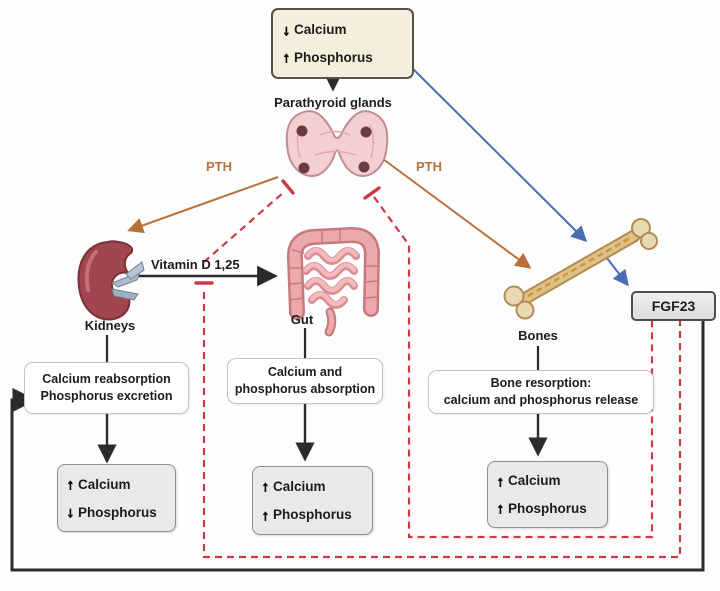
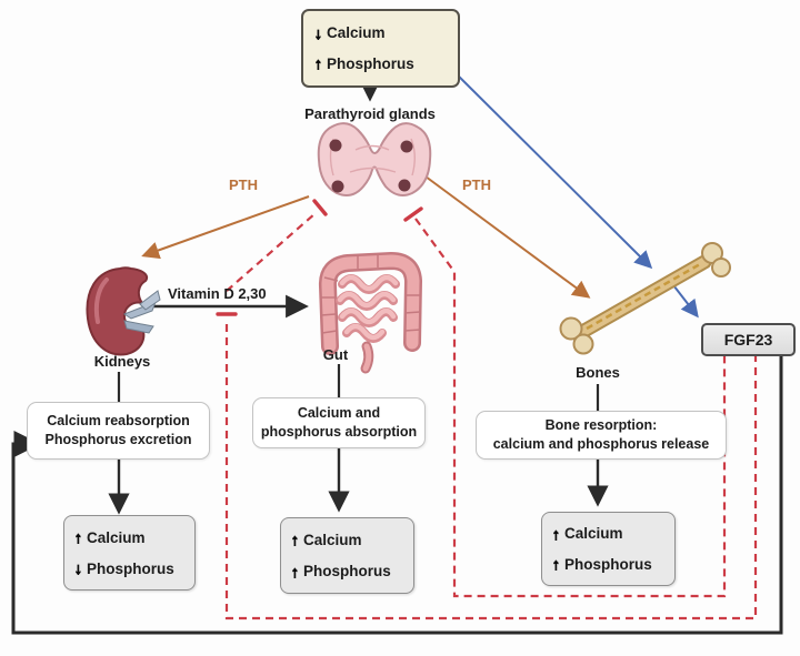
  ↓
  Calcium
  ↑
  Phosphorus
  Parathyroid glands
  PTH
  PTH
- Vitamin D 1,25
+ Vitamin D 2,30
  Kidneys
  Gut
  Bones
  FGF23
  Calcium reabsorption
  Phosphorus excretion
  Calcium and
  phosphorus absorption
  Bone resorption:
  calcium and phosphorus release
  ↑
  Calcium
  ↓
  Phosphorus
  ↑
  Calcium
  ↑
  Phosphorus
  ↑
  Calcium
  ↑
  Phosphorus
